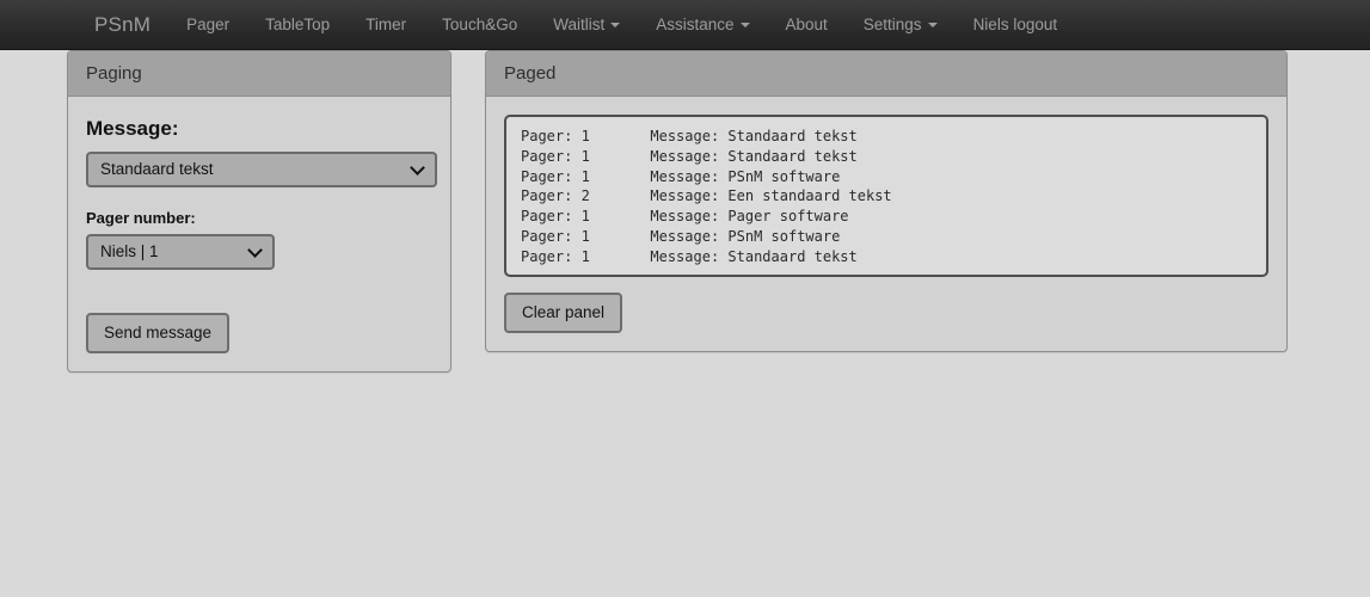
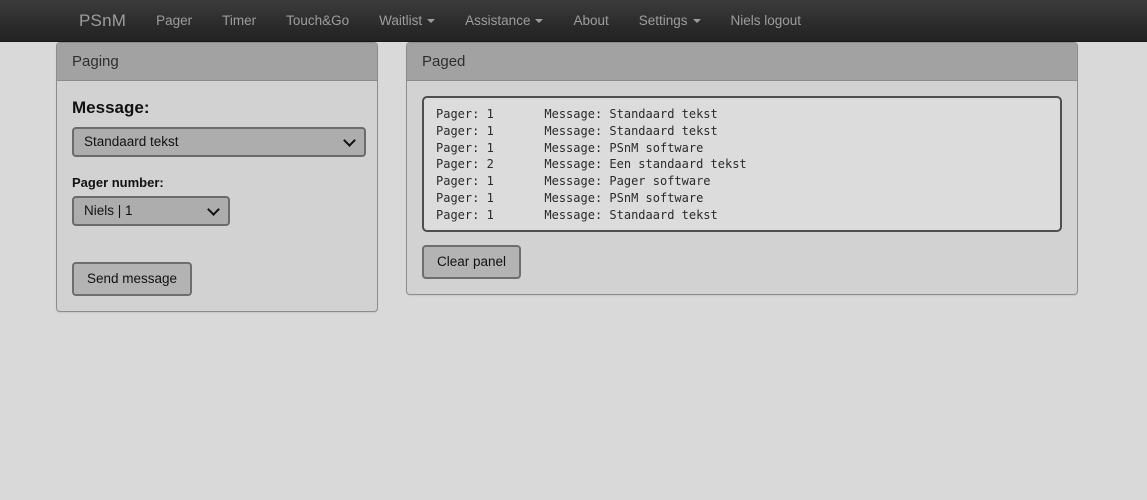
  PSnM
  Pager
- TableTop
  Timer
  Touch&Go
  Waitlist
  Assistance
  About
  Settings
  Niels logout
  Paging
  Message:
  Standaard tekst
  Pager number:
  Niels | 1
  Send message
  Paged
  Pager: 1 Message: Standaard tekst
  Pager: 1 Message: Standaard tekst
  Pager: 1 Message: PSnM software
  Pager: 2 Message: Een standaard tekst
  Pager: 1 Message: Pager software
  Pager: 1 Message: PSnM software
  Pager: 1 Message: Standaard tekst
  Clear panel
